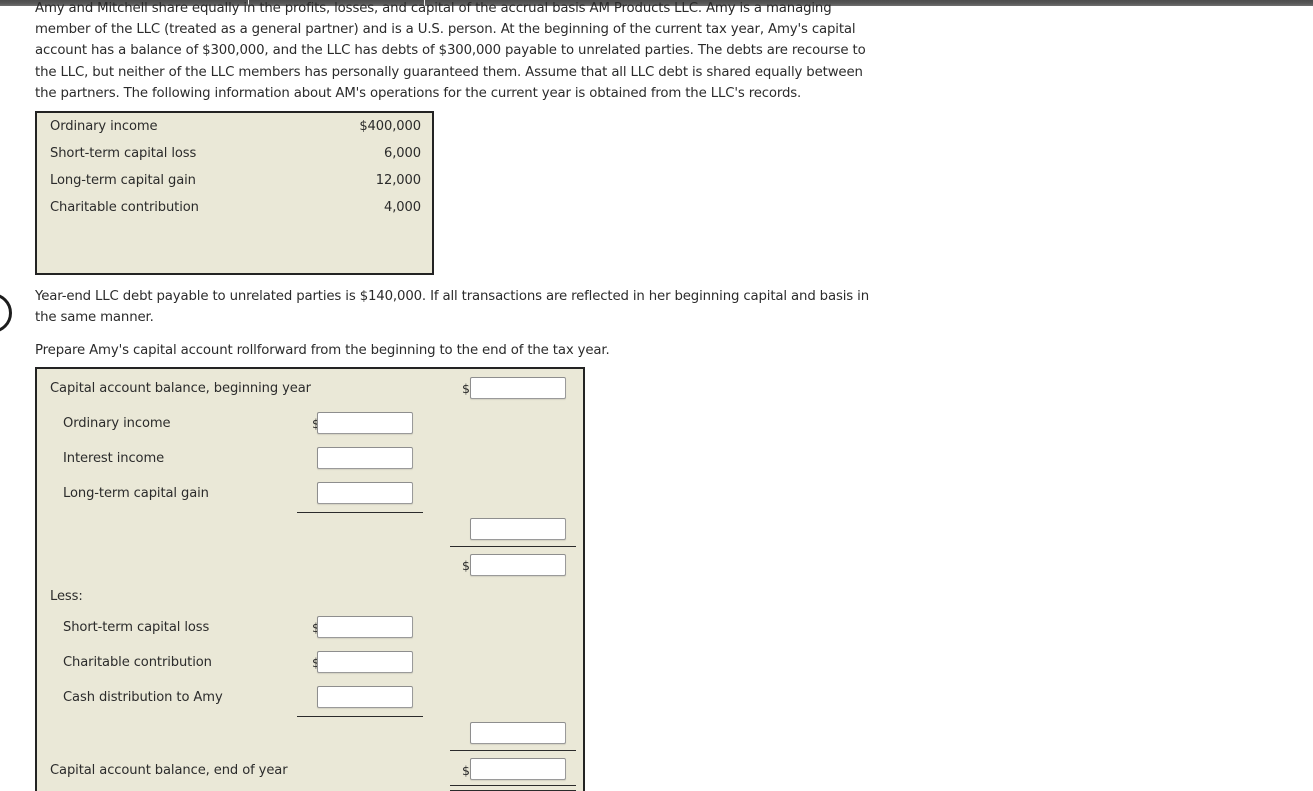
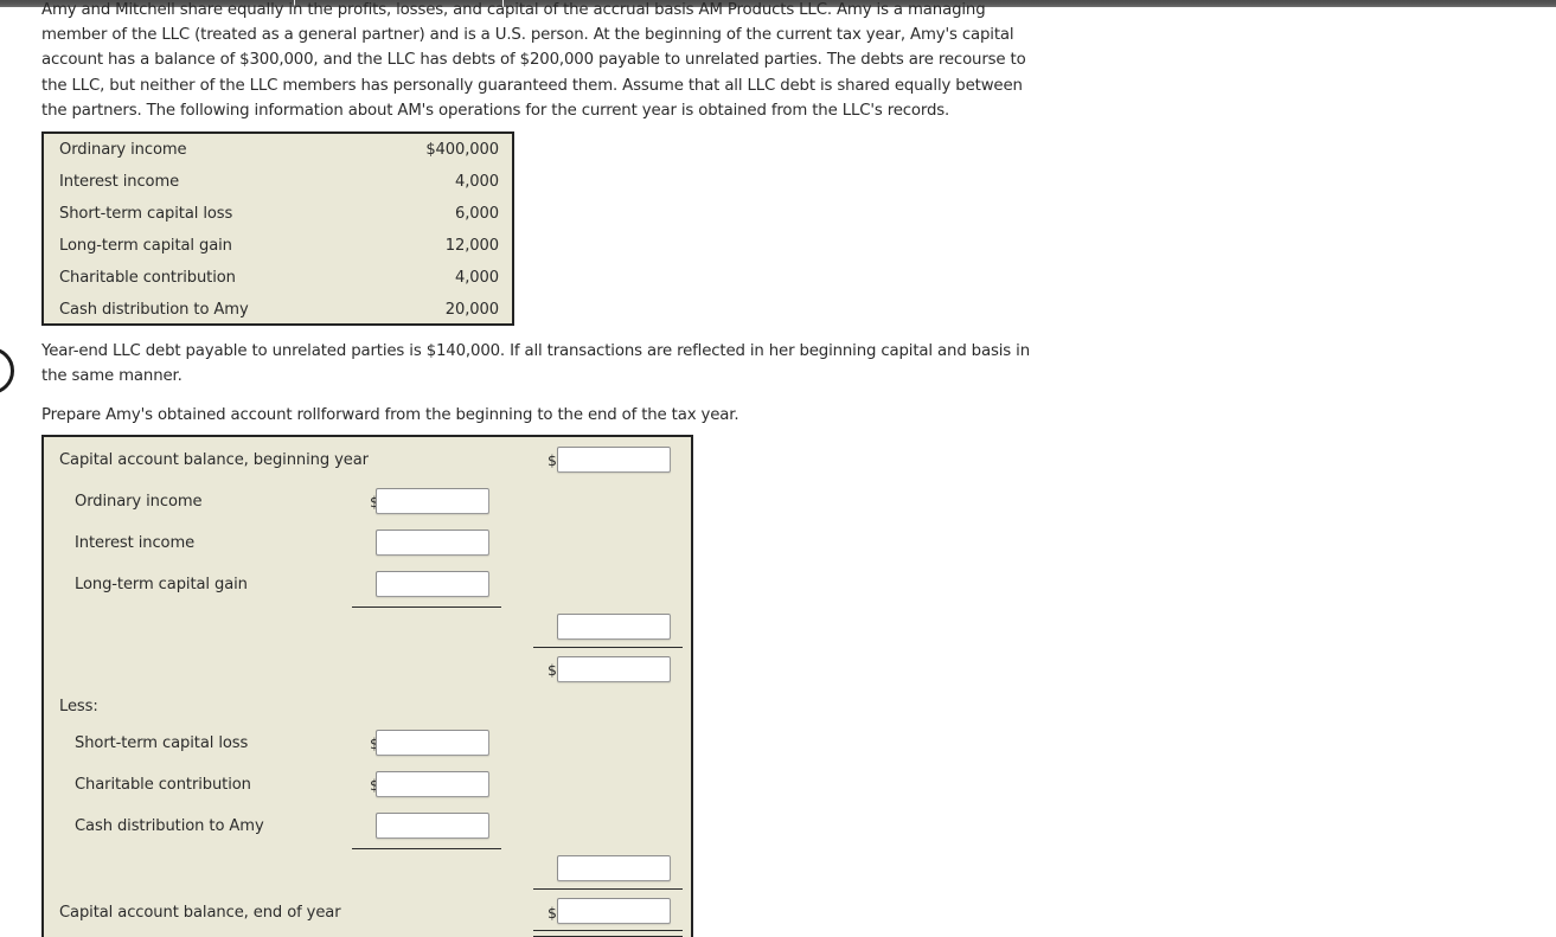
- Amy and Mitchell share equally in the profits, losses, and capital of the accrual basis AM Products LLC. Amy is a managing member of the LLC (treated as a general partner) and is a U.S. person. At the beginning of the current tax year, Amy's capital account has a balance of $300,000, and the LLC has debts of $300,000 payable to unrelated parties. The debts are recourse to the LLC, but neither of the LLC members has personally guaranteed them. Assume that all LLC debt is shared equally between the partners. The following information about AM's operations for the current year is obtained from the LLC's records.
+ Amy and Mitchell share equally in the profits, losses, and capital of the accrual basis AM Products LLC. Amy is a managing member of the LLC (treated as a general partner) and is a U.S. person. At the beginning of the current tax year, Amy's capital account has a balance of $300,000, and the LLC has debts of $200,000 payable to unrelated parties. The debts are recourse to the LLC, but neither of the LLC members has personally guaranteed them. Assume that all LLC debt is shared equally between the partners. The following information about AM's operations for the current year is obtained from the LLC's records.
  Ordinary income	$400,000
+ Interest income	4,000
  Short-term capital loss	6,000
  Long-term capital gain	12,000
  Charitable contribution	4,000
+ Cash distribution to Amy	20,000
  Year-end LLC debt payable to unrelated parties is $140,000. If all transactions are reflected in her beginning capital and basis in the same manner.
- Prepare Amy's capital account rollforward from the beginning to the end of the tax year.
+ Prepare Amy's obtained account rollforward from the beginning to the end of the tax year.
  Capital account balance, beginning year
  $
  Ordinary income
  $
  Interest income
  Long-term capital gain
  $
  Less:
  Short-term capital loss
  $
  Charitable contribution
  $
  Cash distribution to Amy
  Capital account balance, end of year
  $
